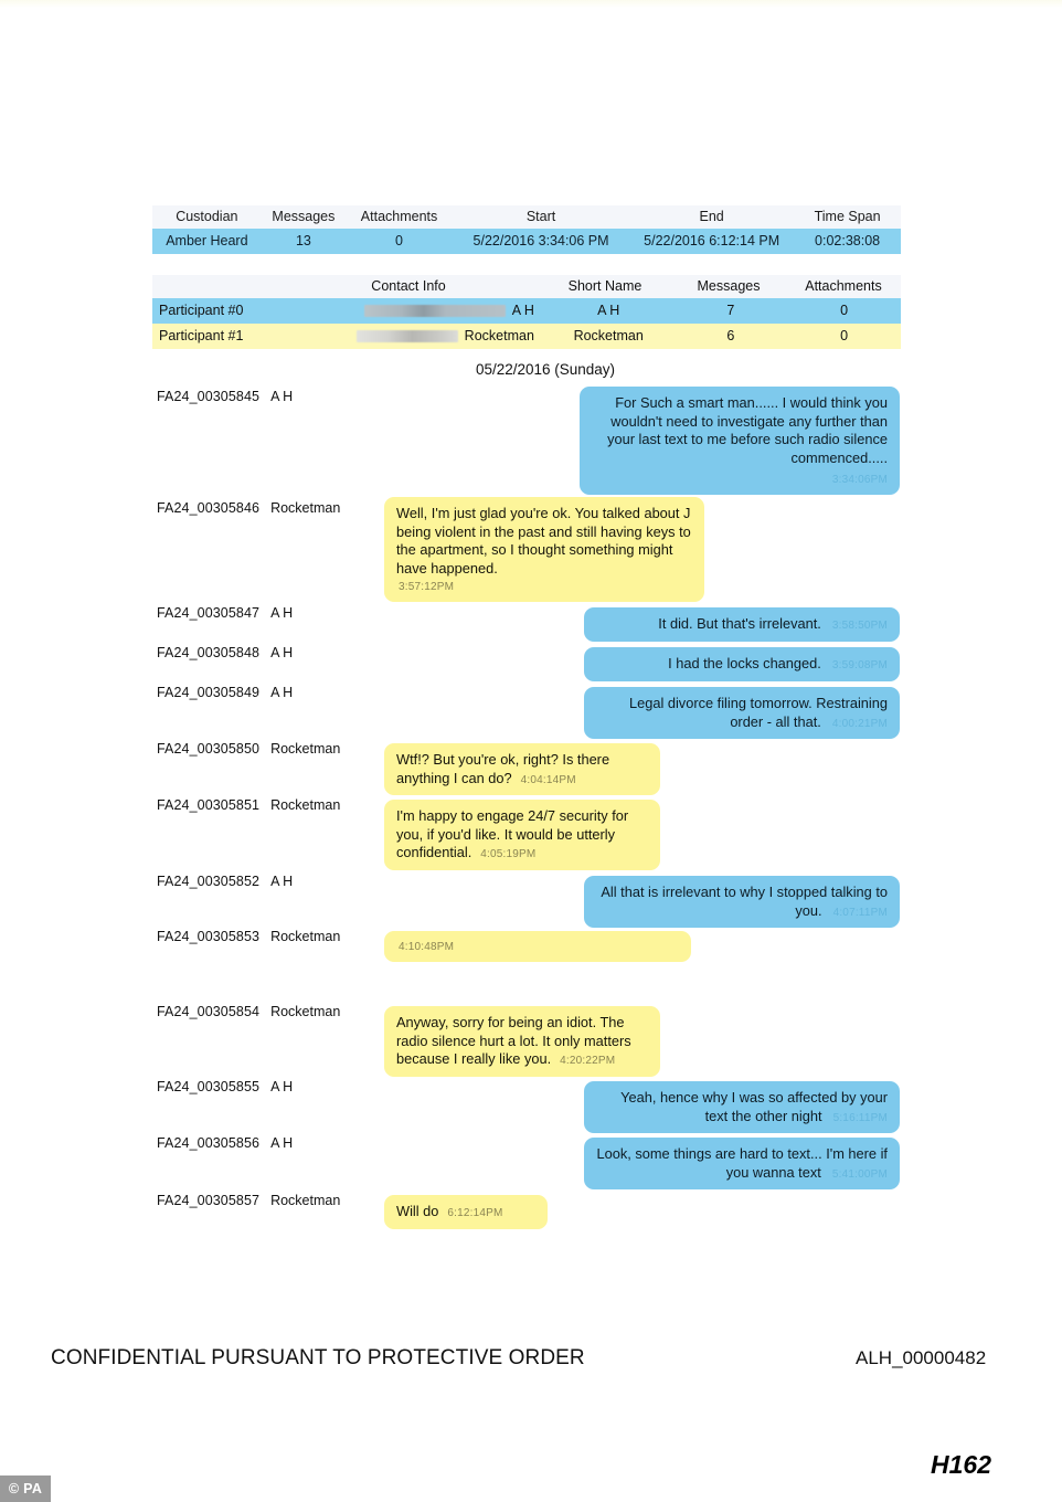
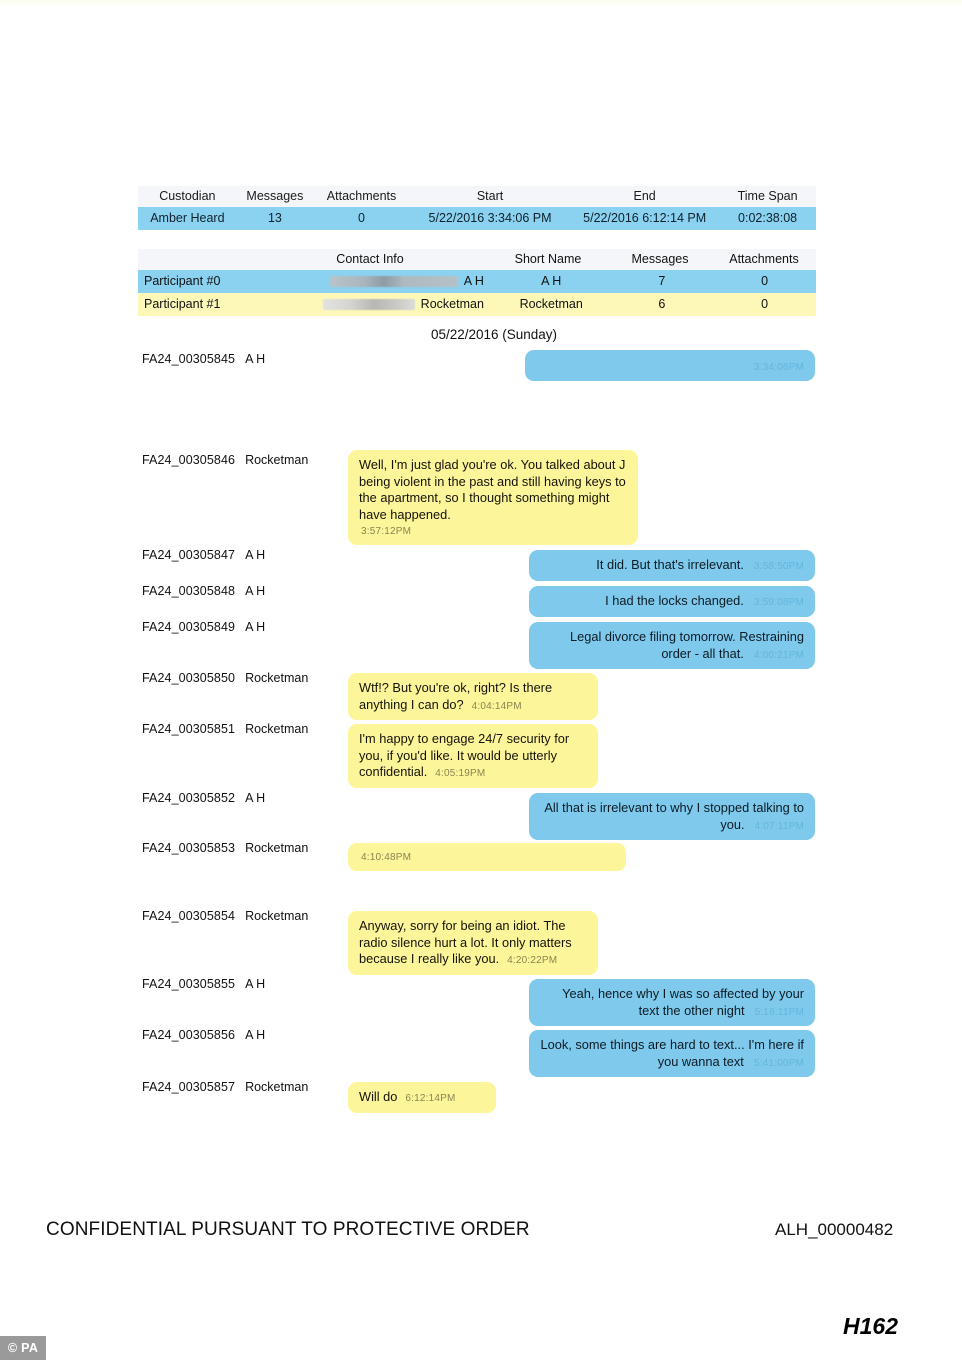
  Custodian
  Messages
  Attachments
  Start
  End
  Time Span
  Amber Heard
  13
  0
  5/22/2016 3:34:06 PM
  5/22/2016 6:12:14 PM
  0:02:38:08
  Contact Info
  Short Name
  Messages
  Attachments
  Participant #0
  A H
  A H
  7
  0
  Participant #1
  Rocketman
  Rocketman
  6
  0
  05/22/2016 (Sunday)
  FA24_00305845 A H
- For Such a smart man...... I would think you wouldn't need to investigate any further than your last text to me before such radio silence commenced.....
  3:34:06PM
  FA24_00305846 Rocketman
  Well, I'm just glad you're ok. You talked about J being violent in the past and still having keys to the apartment, so I thought something might have happened.
  3:57:12PM
  FA24_00305847 A H
  It did. But that's irrelevant. 3:58:50PM
  FA24_00305848 A H
  I had the locks changed. 3:59:08PM
  FA24_00305849 A H
  Legal divorce filing tomorrow. Restraining order - all that. 4:00:21PM
  FA24_00305850 Rocketman
  Wtf!? But you're ok, right? Is there anything I can do? 4:04:14PM
  FA24_00305851 Rocketman
  I'm happy to engage 24/7 security for you, if you'd like. It would be utterly confidential. 4:05:19PM
  FA24_00305852 A H
  All that is irrelevant to why I stopped talking to you. 4:07:11PM
  FA24_00305853 Rocketman
  4:10:48PM
  FA24_00305854 Rocketman
  Anyway, sorry for being an idiot. The radio silence hurt a lot. It only matters because I really like you. 4:20:22PM
  FA24_00305855 A H
  Yeah, hence why I was so affected by your text the other night 5:16:11PM
  FA24_00305856 A H
  Look, some things are hard to text... I'm here if you wanna text 5:41:00PM
  FA24_00305857 Rocketman
  Will do 6:12:14PM
  CONFIDENTIAL PURSUANT TO PROTECTIVE ORDER
  ALH_00000482
  H162
  © PA
